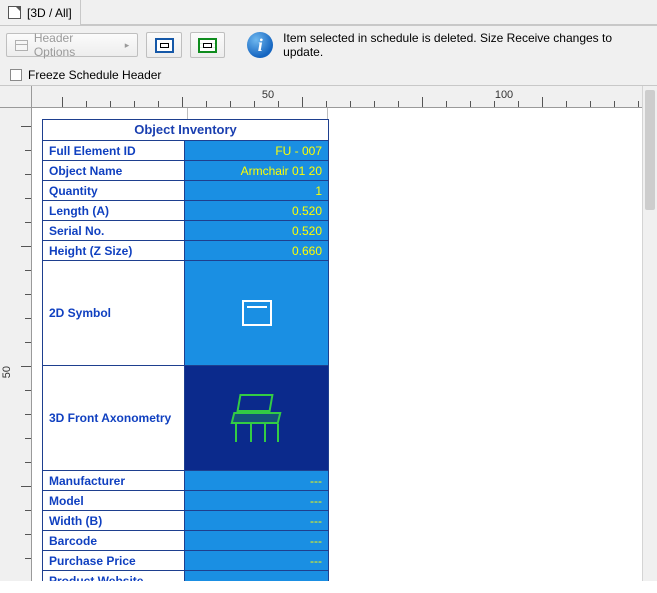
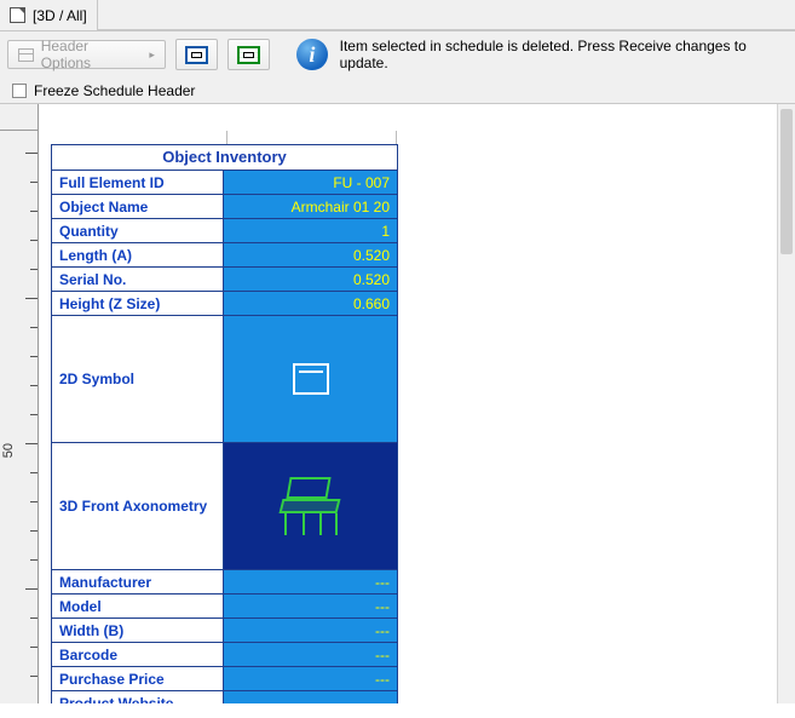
  [3D / All]
  Header Options
  ▸
  i
- Item selected in schedule is deleted. Size Receive changes to update.
+ Item selected in schedule is deleted. Press Receive changes to update.
  Freeze Schedule Header
- 50
- 100
  Object Inventory
  Full Element ID
  FU - 007
  Object Name
  Armchair 01 20
  Quantity
  1
  Length (A)
  0.520
  Serial No.
  0.520
  Height (Z Size)
  0.660
  2D Symbol
  3D Front Axonometry
  Manufacturer
  ---
  Model
  ---
  Width (B)
  ---
  Barcode
  ---
  Purchase Price
  ---
  Product Website
  ---
